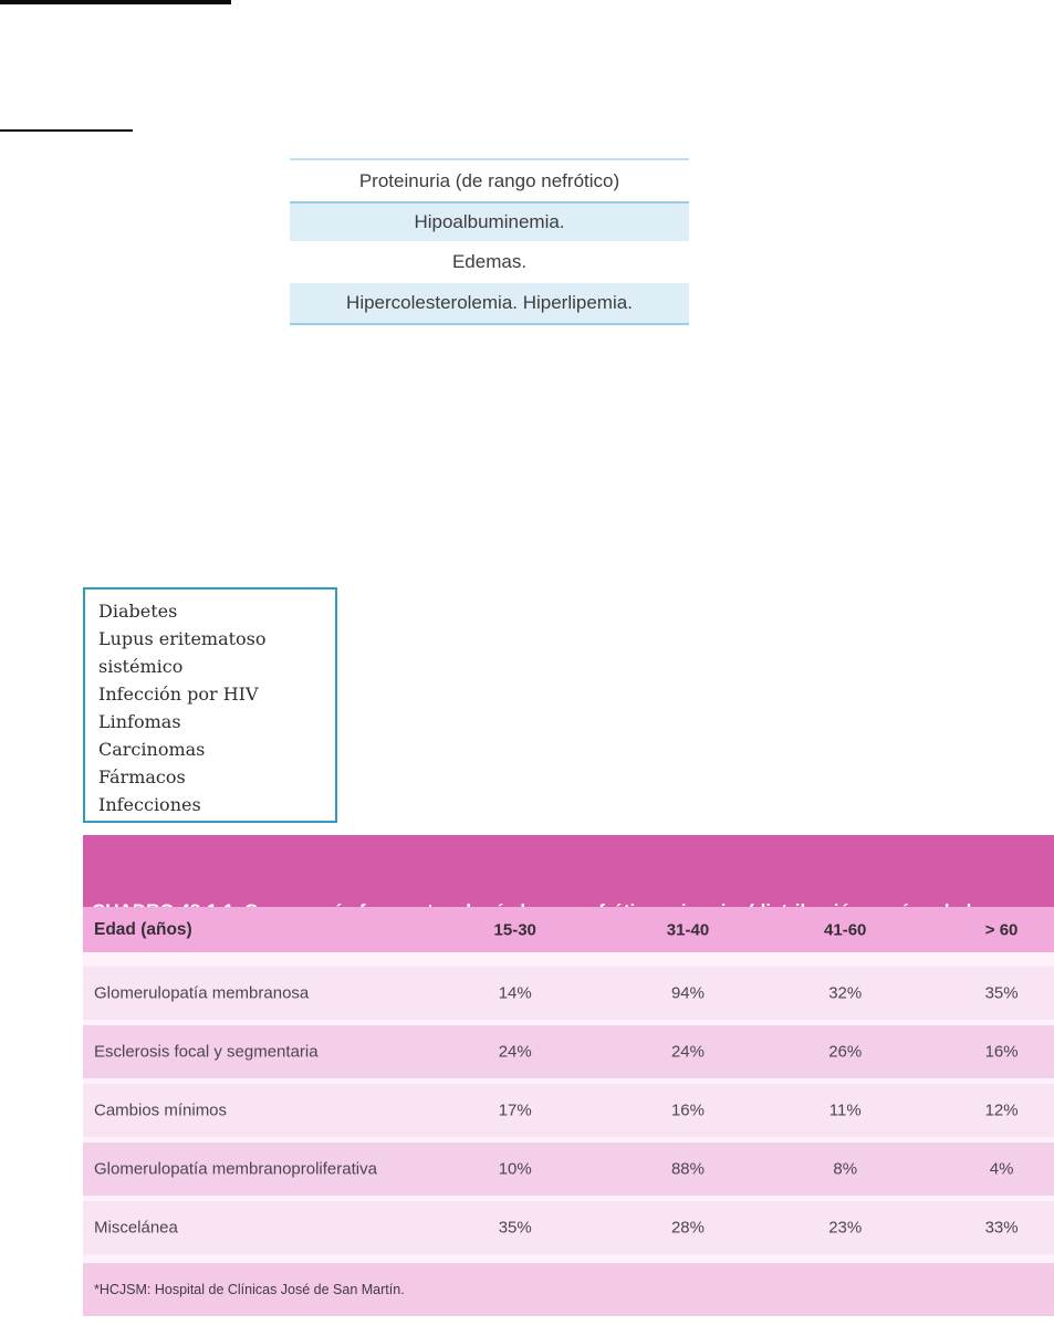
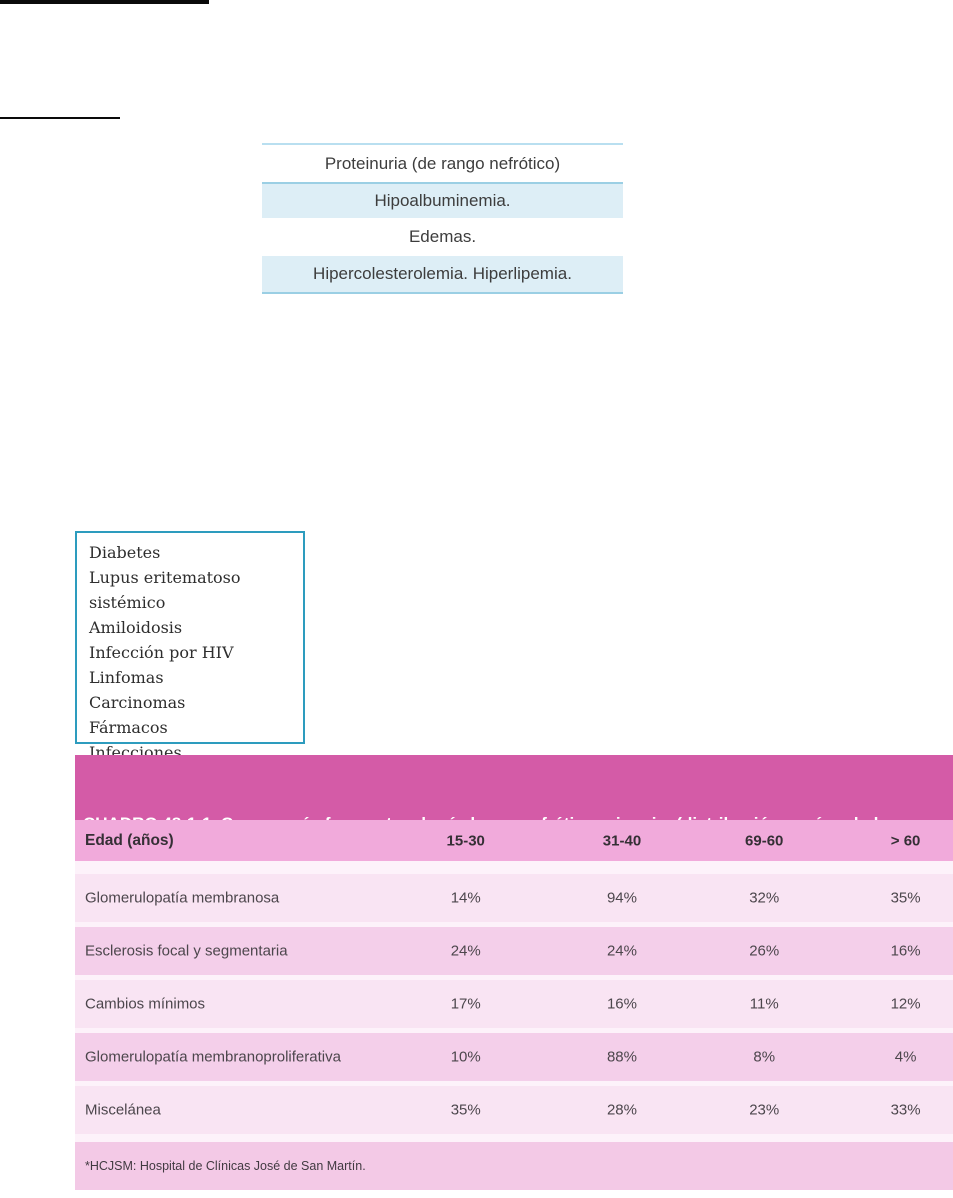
  Proteinuria (de rango nefrótico)
  Hipoalbuminemia.
  Edemas.
  Hipercolesterolemia. Hiperlipemia.
  Diabetes
  Lupus eritematoso sistémico
+ Amiloidosis
  Infección por HIV
  Linfomas
  Carcinomas
  Fármacos
  Infecciones
  Edad (años)
  15-30
  31-40
- 41-60
+ 69-60
  > 60
  Glomerulopatía membranosa
  14%
  94%
  32%
  35%
  Esclerosis focal y segmentaria
  24%
  24%
  26%
  16%
  Cambios mínimos
  17%
  16%
  11%
  12%
  Glomerulopatía membranoproliferativa
  10%
  88%
  8%
  4%
  Miscelánea
  35%
  28%
  23%
  33%
  *HCJSM: Hospital de Clínicas José de San Martín.
